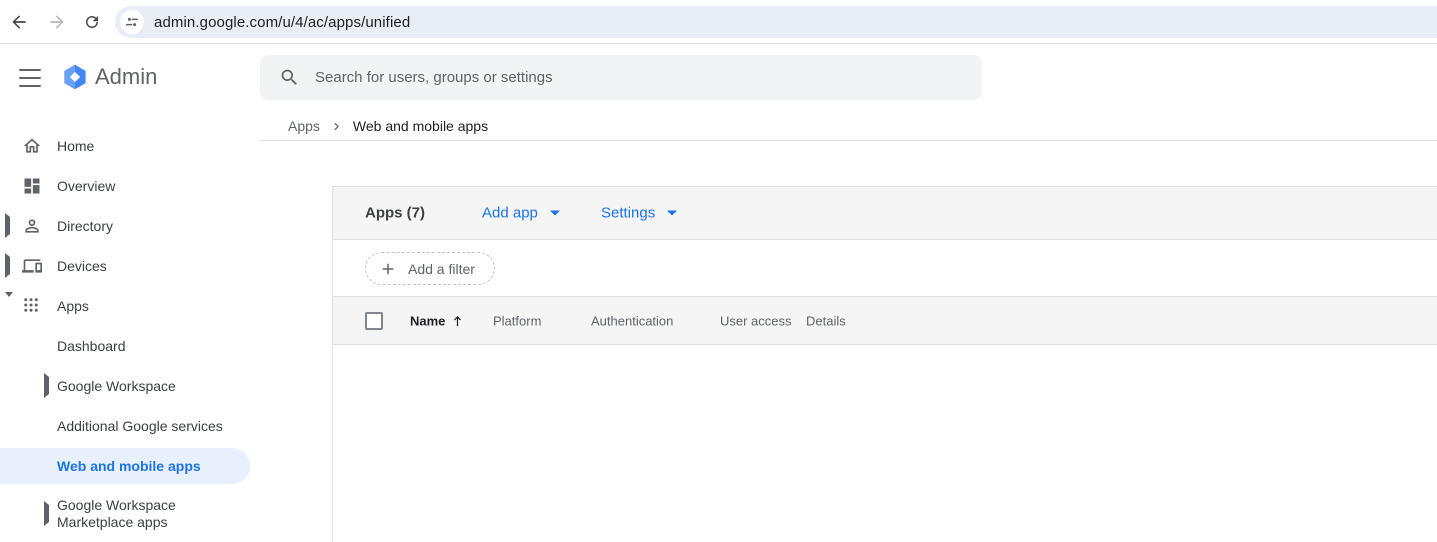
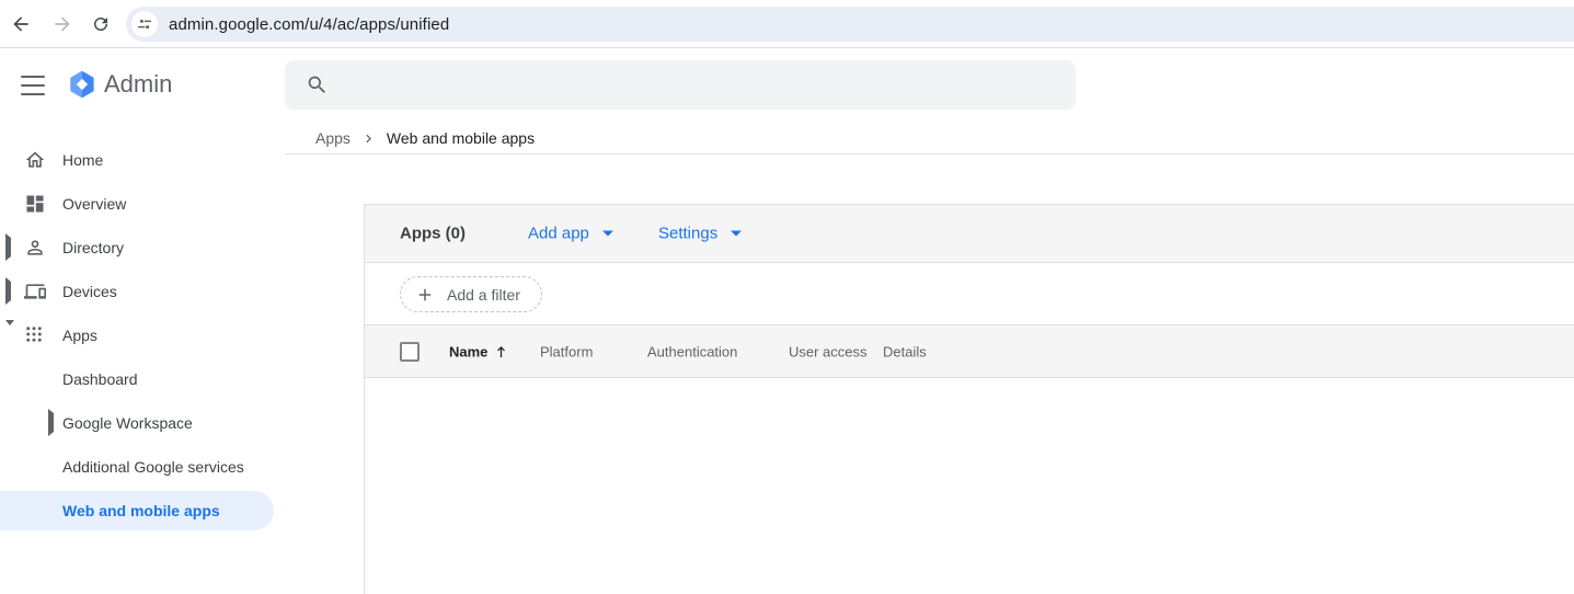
  admin.google.com/u/4/ac/apps/unified
  Admin
- Search for users, groups or settings
  Apps
  Web and mobile apps
  Home
  Overview
  Directory
  Devices
  Apps
  Dashboard
  Google Workspace
  Additional Google services
  Web and mobile apps
- Google Workspace Marketplace apps
- Apps (7)
+ Apps (0)
  Add app
  Settings
  Add a filter
  Name
  Platform
  Authentication
  User access
  Details
